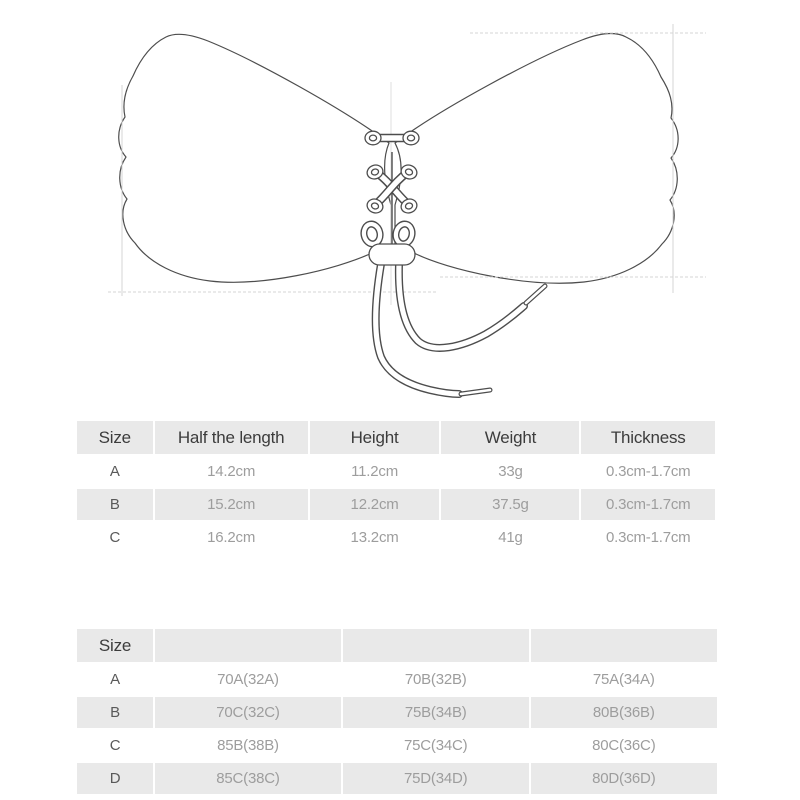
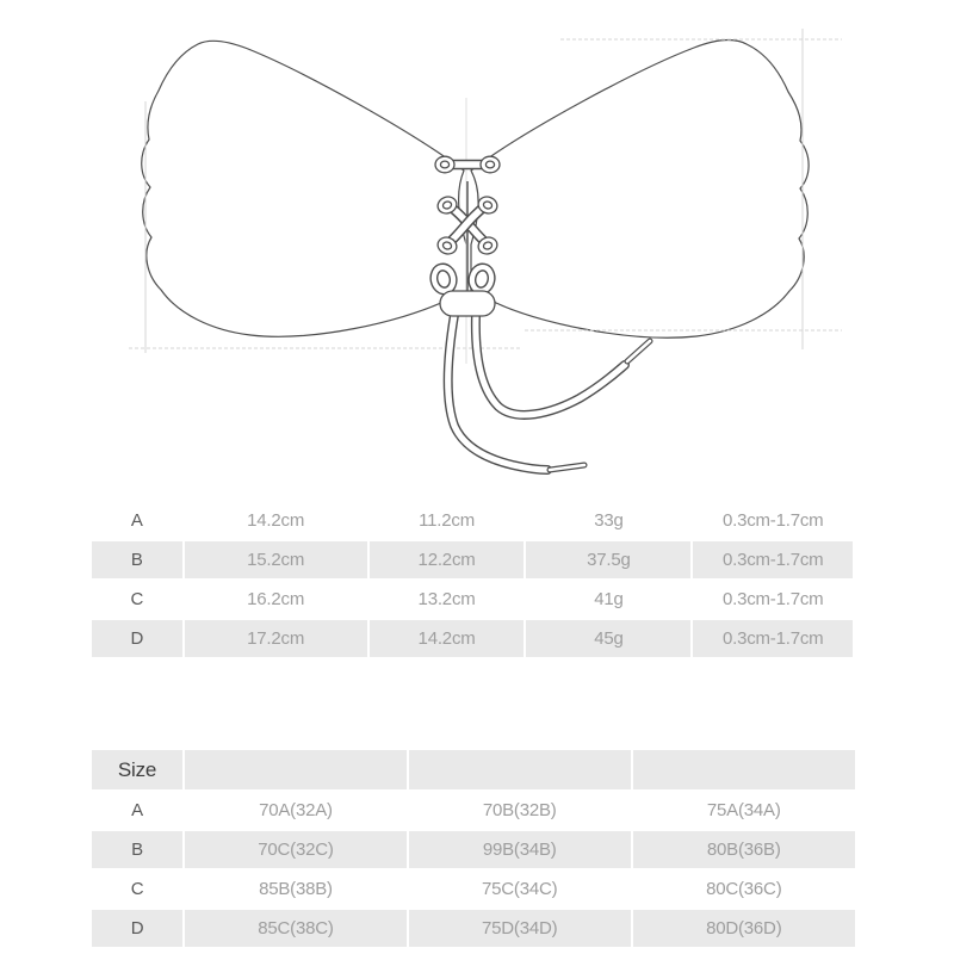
- Size	Half the length	Height	Weight	Thickness
  A	14.2cm	11.2cm	33g	0.3cm-1.7cm
  B	15.2cm	12.2cm	37.5g	0.3cm-1.7cm
  C	16.2cm	13.2cm	41g	0.3cm-1.7cm
+ D	17.2cm	14.2cm	45g	0.3cm-1.7cm
  Size
  A	70A(32A)	70B(32B)	75A(34A)
- B	70C(32C)	75B(34B)	80B(36B)
+ B	70C(32C)	99B(34B)	80B(36B)
  C	85B(38B)	75C(34C)	80C(36C)
  D	85C(38C)	75D(34D)	80D(36D)
